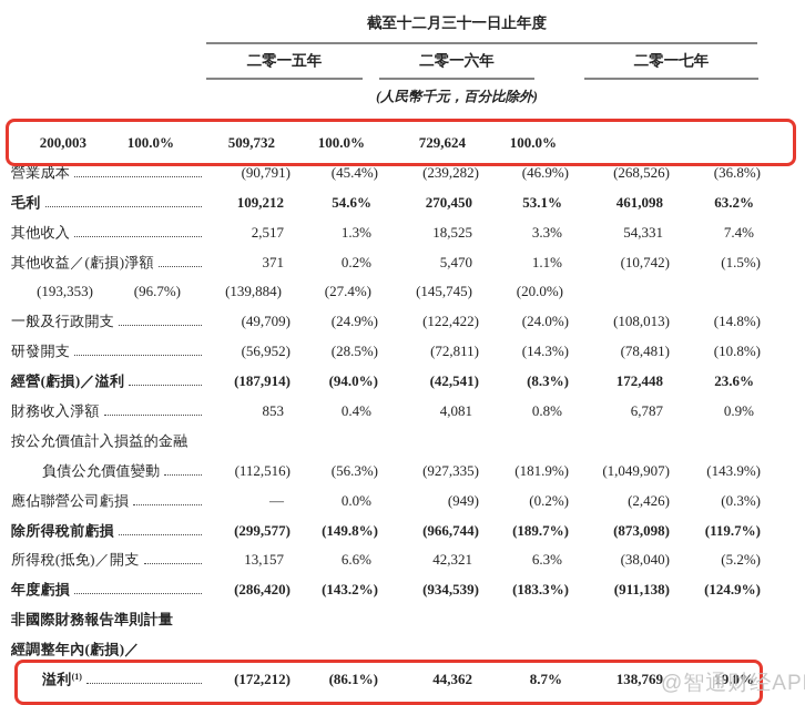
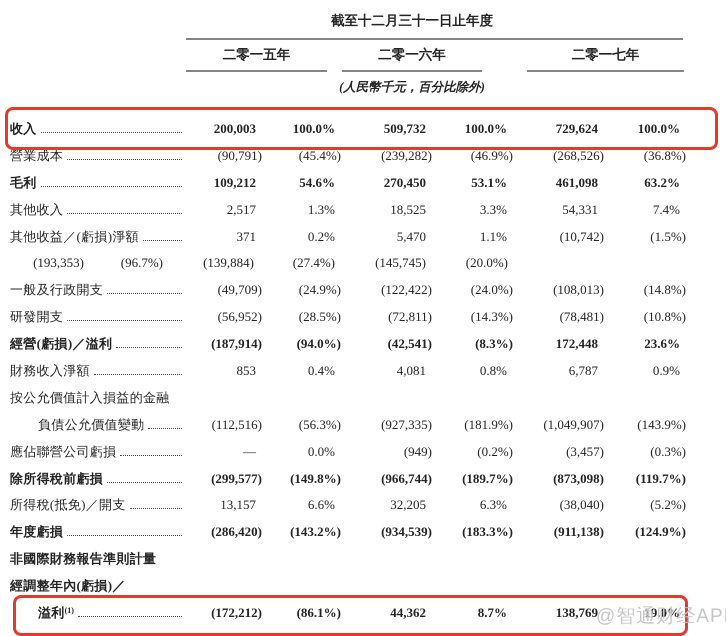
  截至十二月三十一日止年度
  二零一五年
  二零一六年
  二零一七年
  (人民幣千元，百分比除外)
+ 收入
  200,003
  100.0%
  509,732
  100.0%
  729,624
  100.0%
  營業成本
  (90,791)
  (45.4%)
  (239,282)
  (46.9%)
  (268,526)
  (36.8%)
  毛利
  109,212
  54.6%
  270,450
  53.1%
  461,098
  63.2%
  其他收入
  2,517
  1.3%
  18,525
  3.3%
  54,331
  7.4%
  其他收益／(虧損)淨額
  371
  0.2%
  5,470
  1.1%
  (10,742)
  (1.5%)
  (193,353)
  (96.7%)
  (139,884)
  (27.4%)
  (145,745)
  (20.0%)
  一般及行政開支
  (49,709)
  (24.9%)
  (122,422)
  (24.0%)
  (108,013)
  (14.8%)
  研發開支
  (56,952)
  (28.5%)
  (72,811)
  (14.3%)
  (78,481)
  (10.8%)
  經營(虧損)／溢利
  (187,914)
  (94.0%)
  (42,541)
  (8.3%)
  172,448
  23.6%
  財務收入淨額
  853
  0.4%
  4,081
  0.8%
  6,787
  0.9%
  按公允價值計入損益的金融
  負債公允價值變動
  (112,516)
  (56.3%)
  (927,335)
  (181.9%)
  (1,049,907)
  (143.9%)
  應佔聯營公司虧損
  —
  0.0%
  (949)
  (0.2%)
- (2,426)
+ (3,457)
  (0.3%)
  除所得稅前虧損
  (299,577)
  (149.8%)
  (966,744)
  (189.7%)
  (873,098)
  (119.7%)
  所得稅(抵免)／開支
  13,157
  6.6%
- 42,321
+ 32,205
  6.3%
  (38,040)
  (5.2%)
  年度虧損
  (286,420)
  (143.2%)
  (934,539)
  (183.3%)
  (911,138)
  (124.9%)
  非國際財務報告準則計量
  經調整年內(虧損)／
  溢利
  (172,212)
  (86.1%)
  44,362
  8.7%
  138,769
  19.0%
  @智通财经AP
